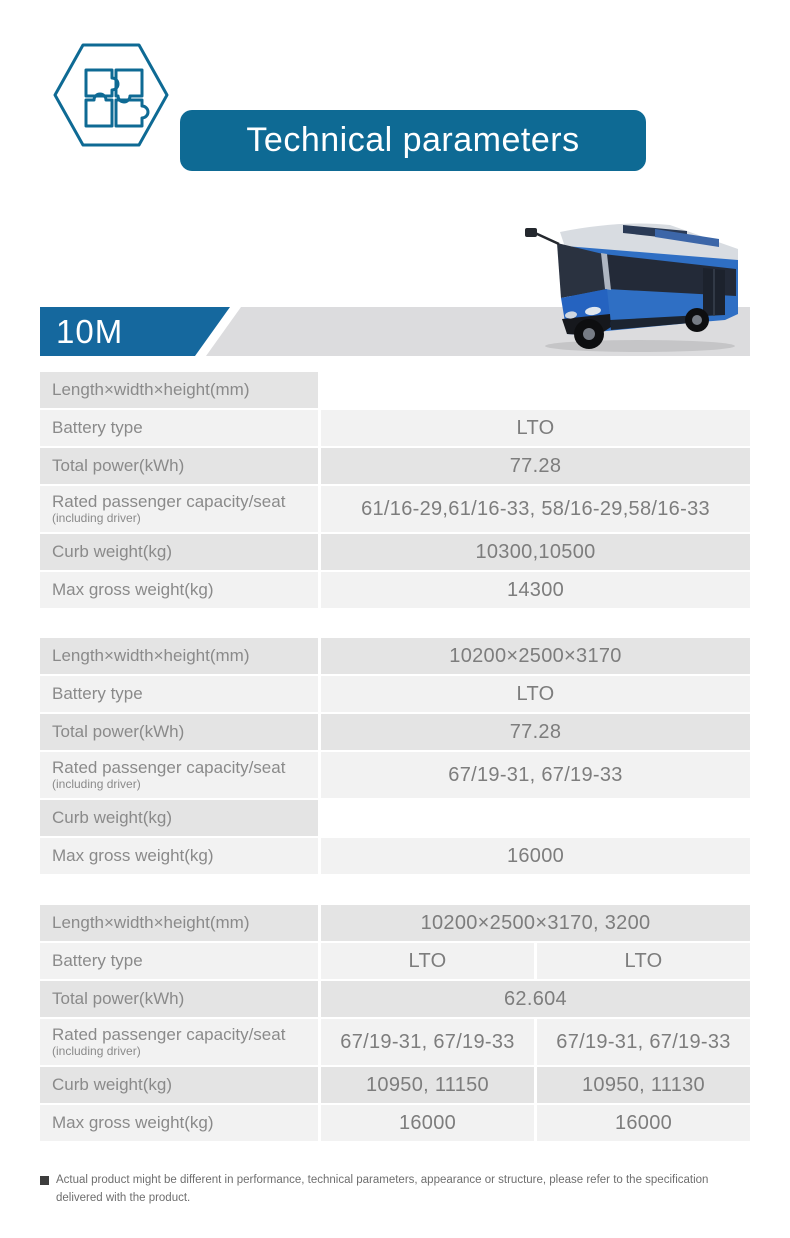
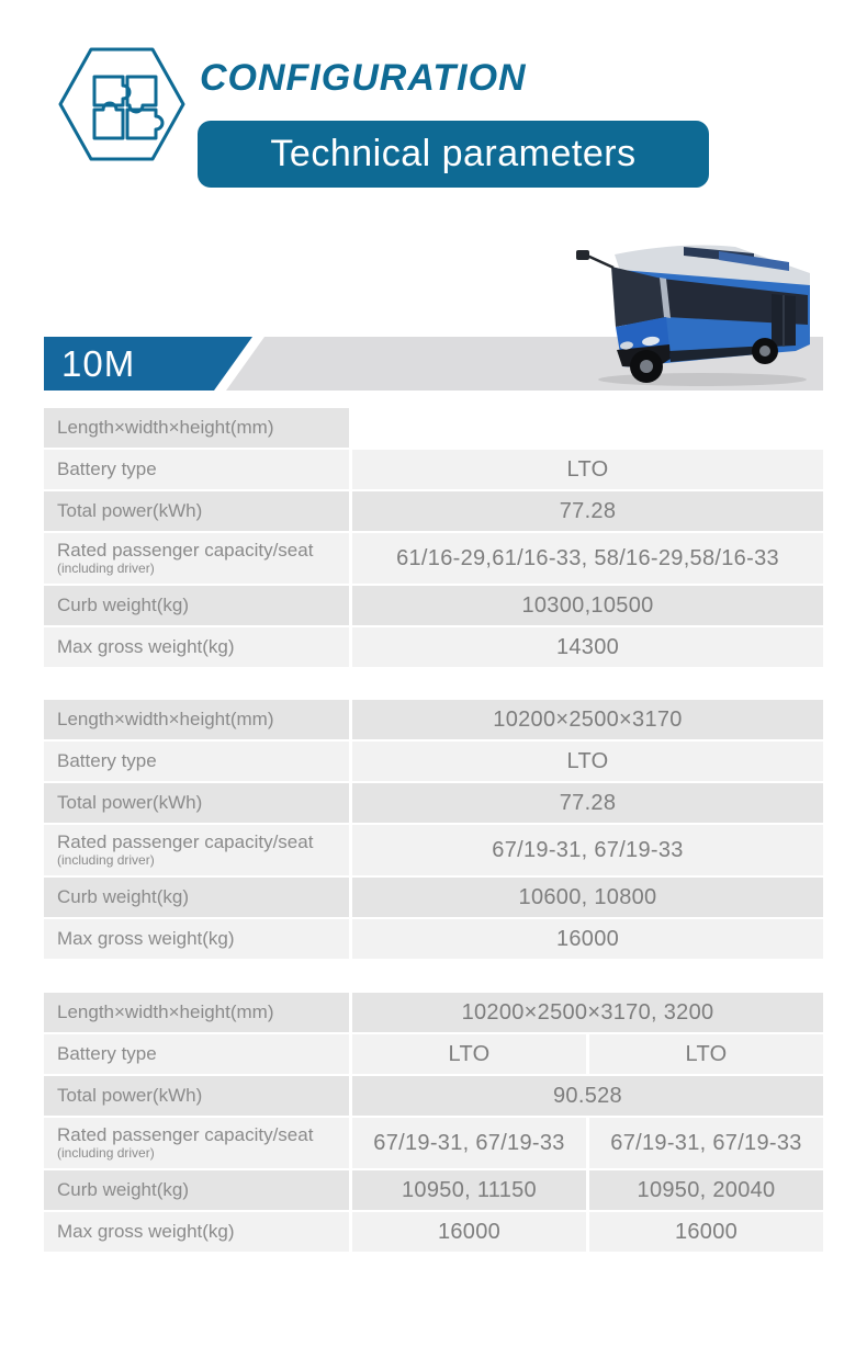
+ CONFIGURATION
  Technical parameters
  10M
  Length×width×height(mm)
  Battery type
  LTO
  Total power(kWh)
  77.28
  Rated passenger capacity/seat
  (including driver)
  61/16-29,61/16-33, 58/16-29,58/16-33
  Curb weight(kg)
  10300,10500
  Max gross weight(kg)
  14300
  Length×width×height(mm)
  10200×2500×3170
  Battery type
  LTO
  Total power(kWh)
  77.28
  Rated passenger capacity/seat
  (including driver)
  67/19-31, 67/19-33
  Curb weight(kg)
+ 10600, 10800
  Max gross weight(kg)
  16000
  Length×width×height(mm)
  10200×2500×3170, 3200
  Battery type
  LTO
  LTO
  Total power(kWh)
- 62.604
+ 90.528
  Rated passenger capacity/seat
  (including driver)
  67/19-31, 67/19-33
  67/19-31, 67/19-33
  Curb weight(kg)
  10950, 11150
- 10950, 11130
+ 10950, 20040
  Max gross weight(kg)
  16000
  16000
- Actual product might be different in performance, technical parameters, appearance or structure, please refer to the specification delivered with the product.
